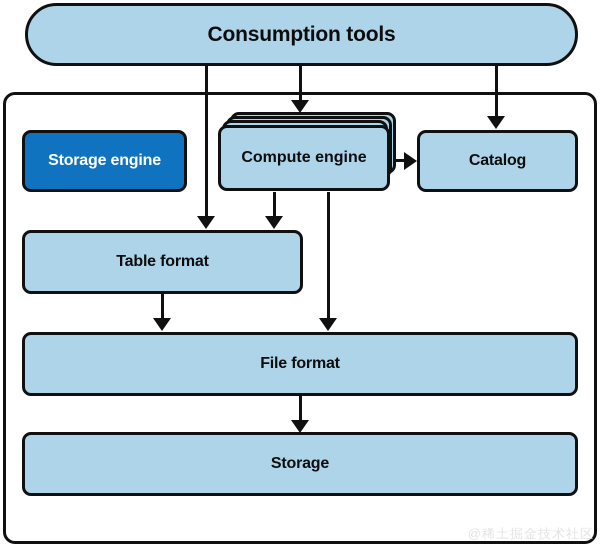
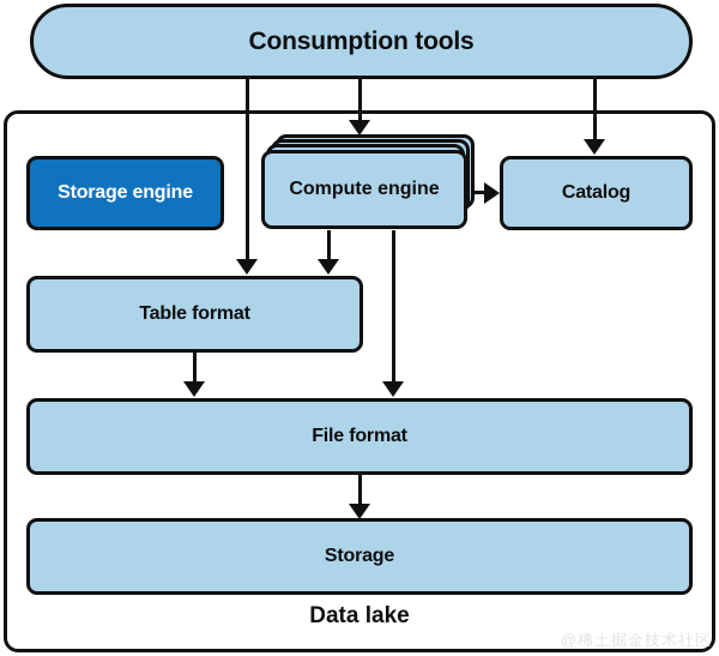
  Consumption tools
+ Data lake
  Storage engine
  Compute engine
  Catalog
  Table format
  File format
  Storage
  @稀土掘金技术社区
